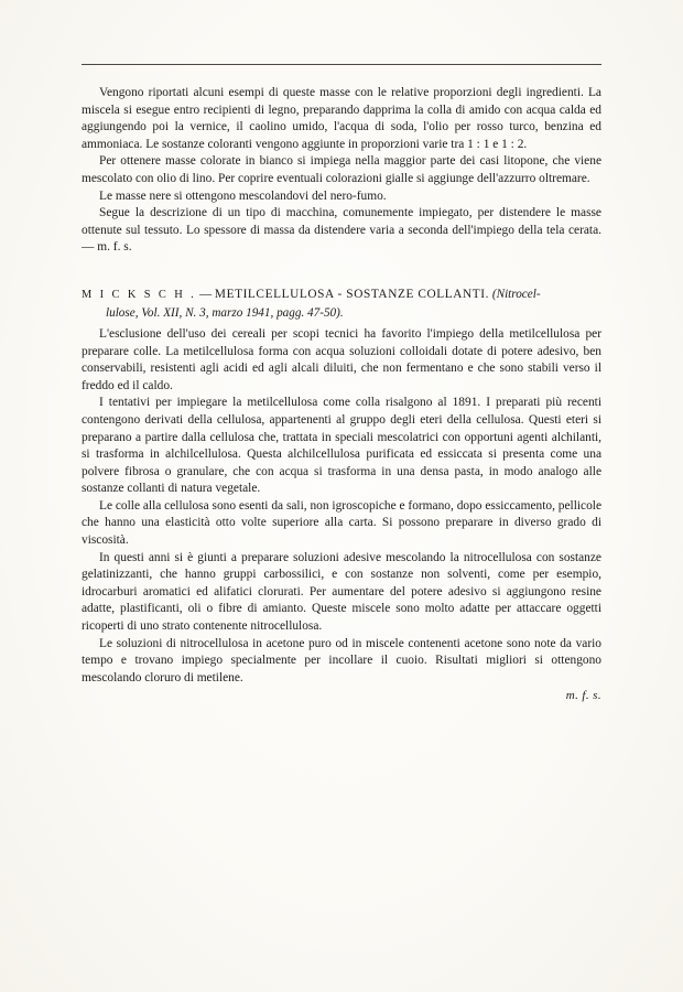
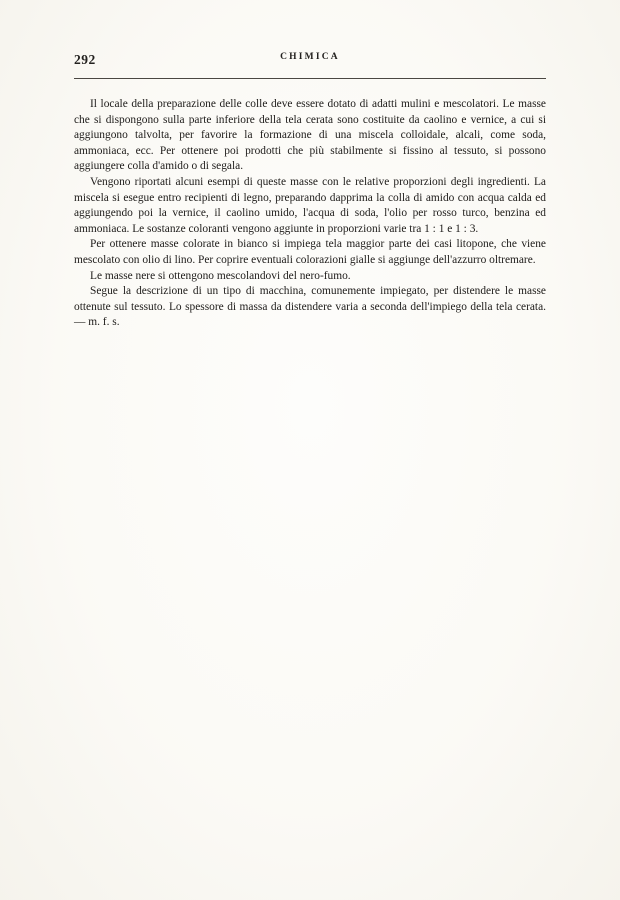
+ 292
+ CHIMICA
+ Il locale della preparazione delle colle deve essere dotato di adatti mulini e mescolatori. Le masse che si dispongono sulla parte inferiore della tela cerata sono costituite da caolino e vernice, a cui si aggiungono talvolta, per favorire la formazione di una miscela colloidale, alcali, come soda, ammoniaca, ecc. Per ottenere poi prodotti che più stabilmente si fissino al tessuto, si possono aggiungere colla d'amido o di segala.
- Vengono riportati alcuni esempi di queste masse con le relative proporzioni degli ingredienti. La miscela si esegue entro recipienti di legno, preparando dapprima la colla di amido con acqua calda ed aggiungendo poi la vernice, il caolino umido, l'acqua di soda, l'olio per rosso turco, benzina ed ammoniaca. Le sostanze coloranti vengono aggiunte in proporzioni varie tra 1 : 1 e 1 : 2.
+ Vengono riportati alcuni esempi di queste masse con le relative proporzioni degli ingredienti. La miscela si esegue entro recipienti di legno, preparando dapprima la colla di amido con acqua calda ed aggiungendo poi la vernice, il caolino umido, l'acqua di soda, l'olio per rosso turco, benzina ed ammoniaca. Le sostanze coloranti vengono aggiunte in proporzioni varie tra 1 : 1 e 1 : 3.
- Per ottenere masse colorate in bianco si impiega nella maggior parte dei casi litopone, che viene mescolato con olio di lino. Per coprire eventuali colorazioni gialle si aggiunge dell'azzurro oltremare.
+ Per ottenere masse colorate in bianco si impiega tela maggior parte dei casi litopone, che viene mescolato con olio di lino. Per coprire eventuali colorazioni gialle si aggiunge dell'azzurro oltremare.
  Le masse nere si ottengono mescolandovi del nero-fumo.
  Segue la descrizione di un tipo di macchina, comunemente impiegato, per distendere le masse ottenute sul tessuto. Lo spessore di massa da distendere varia a seconda dell'impiego della tela cerata. — m. f. s.
- M I C K S C H . — METILCELLULOSA - SOSTANZE COLLANTI. (Nitrocel-
- lulose, Vol. XII, N. 3, marzo 1941, pagg. 47-50).
- L'esclusione dell'uso dei cereali per scopi tecnici ha favorito l'impiego della metilcellulosa per preparare colle. La metilcellulosa forma con acqua soluzioni colloidali dotate di potere adesivo, ben conservabili, resistenti agli acidi ed agli alcali diluiti, che non fermentano e che sono stabili verso il freddo ed il caldo.
- I tentativi per impiegare la metilcellulosa come colla risalgono al 1891. I preparati più recenti contengono derivati della cellulosa, appartenenti al gruppo degli eteri della cellulosa. Questi eteri si preparano a partire dalla cellulosa che, trattata in speciali mescolatrici con opportuni agenti alchilanti, si trasforma in alchilcellulosa. Questa alchilcellulosa purificata ed essiccata si presenta come una polvere fibrosa o granulare, che con acqua si trasforma in una densa pasta, in modo analogo alle sostanze collanti di natura vegetale.
- Le colle alla cellulosa sono esenti da sali, non igroscopiche e formano, dopo essiccamento, pellicole che hanno una elasticità otto volte superiore alla carta. Si possono preparare in diverso grado di viscosità.
- In questi anni si è giunti a preparare soluzioni adesive mescolando la nitrocellulosa con sostanze gelatinizzanti, che hanno gruppi carbossilici, e con sostanze non solventi, come per esempio, idrocarburi aromatici ed alifatici clorurati. Per aumentare del potere adesivo si aggiungono resine adatte, plastificanti, oli o fibre di amianto. Queste miscele sono molto adatte per attaccare oggetti ricoperti di uno strato contenente nitrocellulosa.
- Le soluzioni di nitrocellulosa in acetone puro od in miscele contenenti acetone sono note da vario tempo e trovano impiego specialmente per incollare il cuoio. Risultati migliori si ottengono mescolando cloruro di metilene.
- m. f. s.
